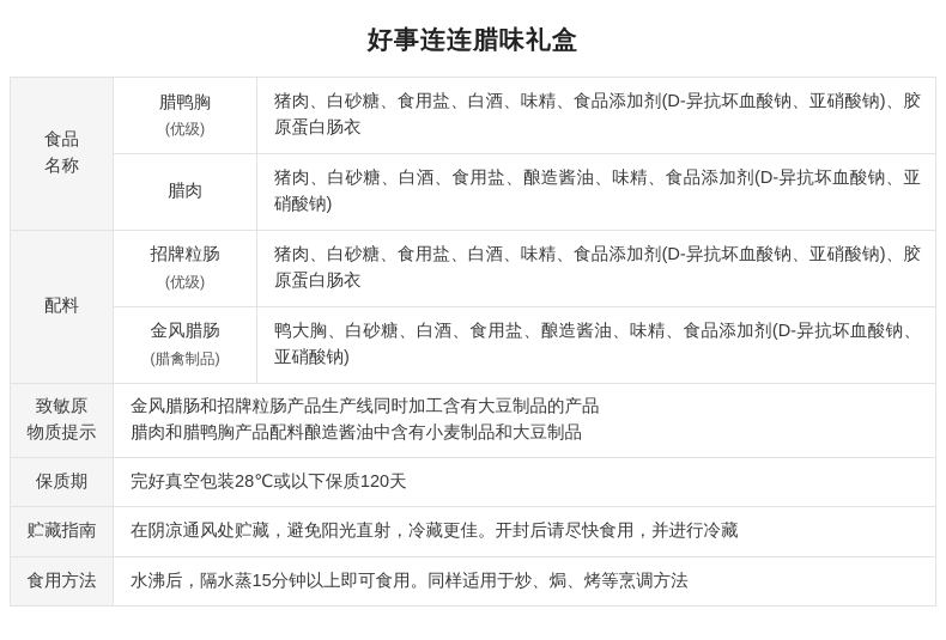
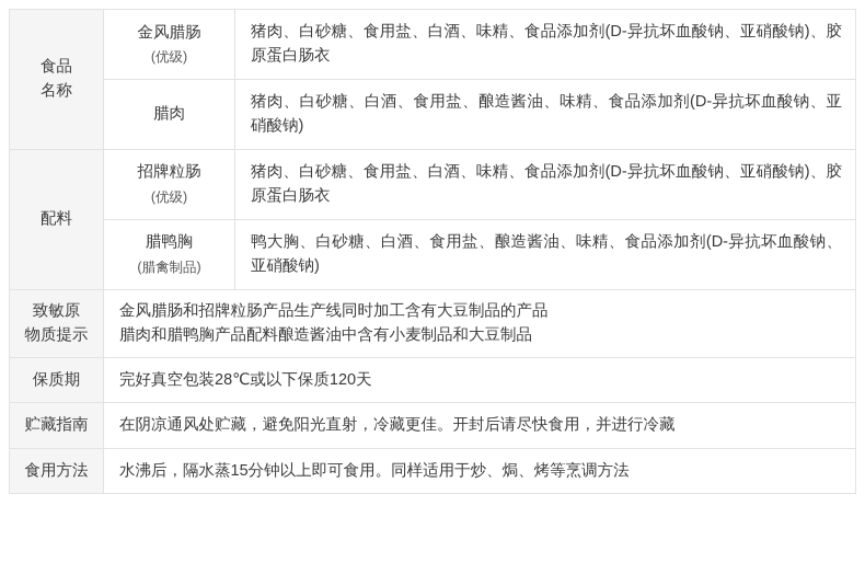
- 好事连连腊味礼盒
- 食品 名称	腊鸭胸 (优级)	猪肉、白砂糖、食用盐、白酒、味精、食品添加剂(D-异抗坏血酸钠、亚硝酸钠)、胶原蛋白肠衣
+ 食品 名称	金风腊肠 (优级)	猪肉、白砂糖、食用盐、白酒、味精、食品添加剂(D-异抗坏血酸钠、亚硝酸钠)、胶原蛋白肠衣
  腊肉	猪肉、白砂糖、白酒、食用盐、酿造酱油、味精、食品添加剂(D-异抗坏血酸钠、亚硝酸钠)
  配料	招牌粒肠 (优级)	猪肉、白砂糖、食用盐、白酒、味精、食品添加剂(D-异抗坏血酸钠、亚硝酸钠)、胶原蛋白肠衣
- 金风腊肠 (腊禽制品)	鸭大胸、白砂糖、白酒、食用盐、酿造酱油、味精、食品添加剂(D-异抗坏血酸钠、亚硝酸钠)
+ 腊鸭胸 (腊禽制品)	鸭大胸、白砂糖、白酒、食用盐、酿造酱油、味精、食品添加剂(D-异抗坏血酸钠、亚硝酸钠)
  致敏原 物质提示	金风腊肠和招牌粒肠产品生产线同时加工含有大豆制品的产品 腊肉和腊鸭胸产品配料酿造酱油中含有小麦制品和大豆制品
  保质期	完好真空包装28℃或以下保质120天
  贮藏指南	在阴凉通风处贮藏，避免阳光直射，冷藏更佳。开封后请尽快食用，并进行冷藏
  食用方法	水沸后，隔水蒸15分钟以上即可食用。同样适用于炒、焗、烤等烹调方法
